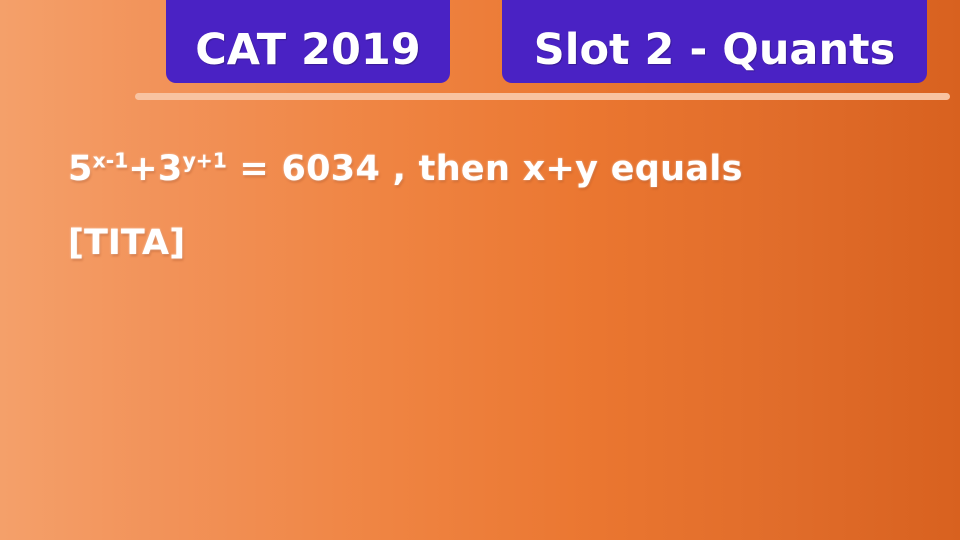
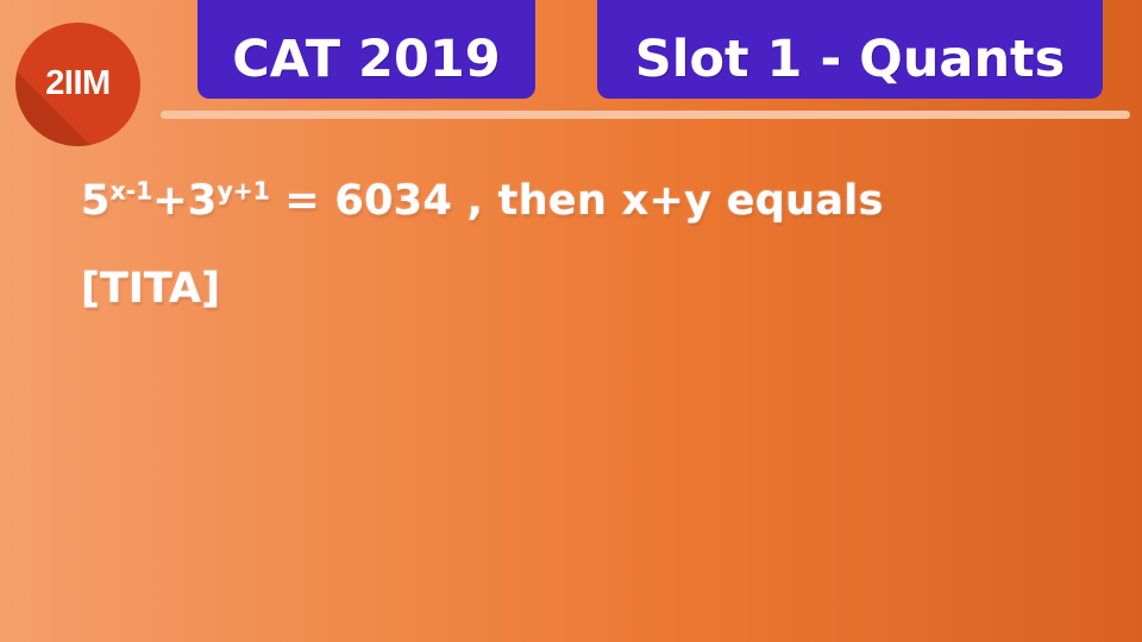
+ 2IIM
  CAT 2019
- Slot 2 - Quants
+ Slot 1 - Quants
  5x-1+3y+1 = 6034 , then x+y equals
  [TITA]
